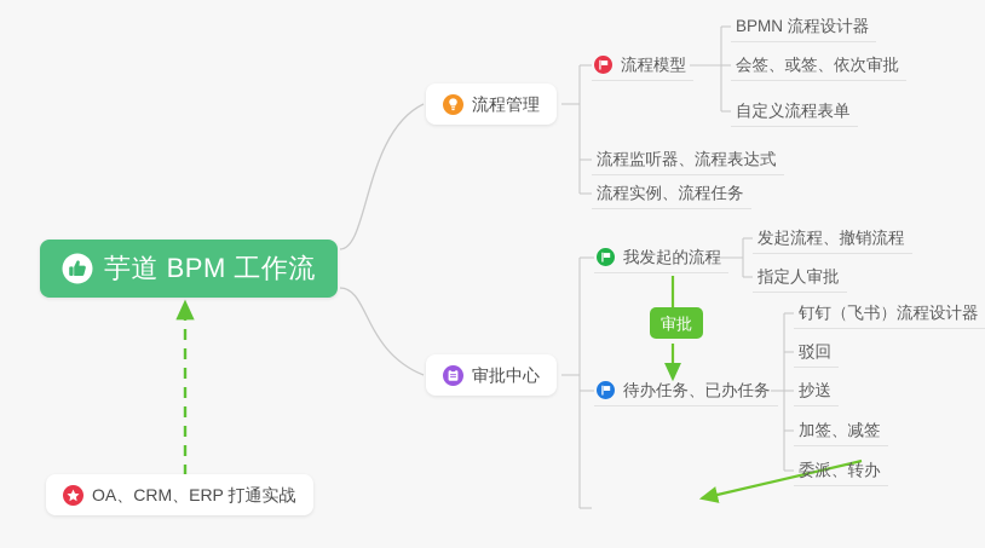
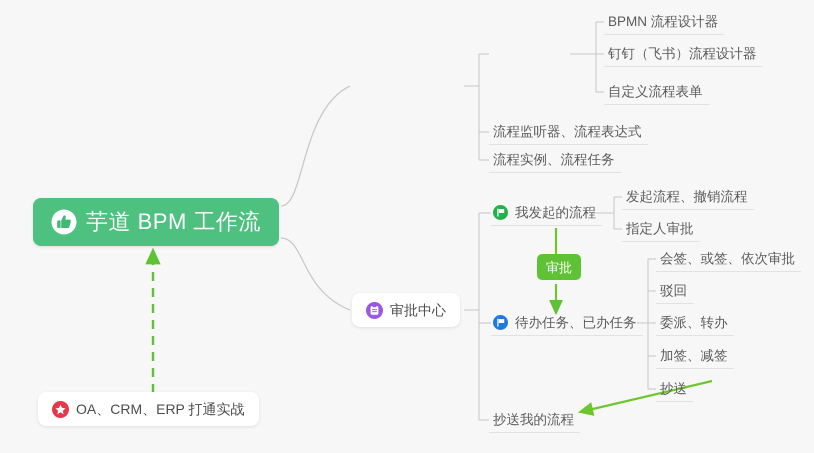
  芋道 BPM 工作流
- 流程管理
- 流程模型
  BPMN 流程设计器
- 会签、或签、依次审批
+ 钉钉（飞书）流程设计器
  自定义流程表单
  流程监听器、流程表达式
  流程实例、流程任务
  审批中心
  我发起的流程
  发起流程、撤销流程
  指定人审批
  待办任务、已办任务
- 钉钉（飞书）流程设计器
+ 会签、或签、依次审批
  驳回
- 抄送
+ 委派、转办
  加签、减签
- 委派、转办
+ 抄送
+ 抄送我的流程
  审批
  OA、CRM、ERP 打通实战
